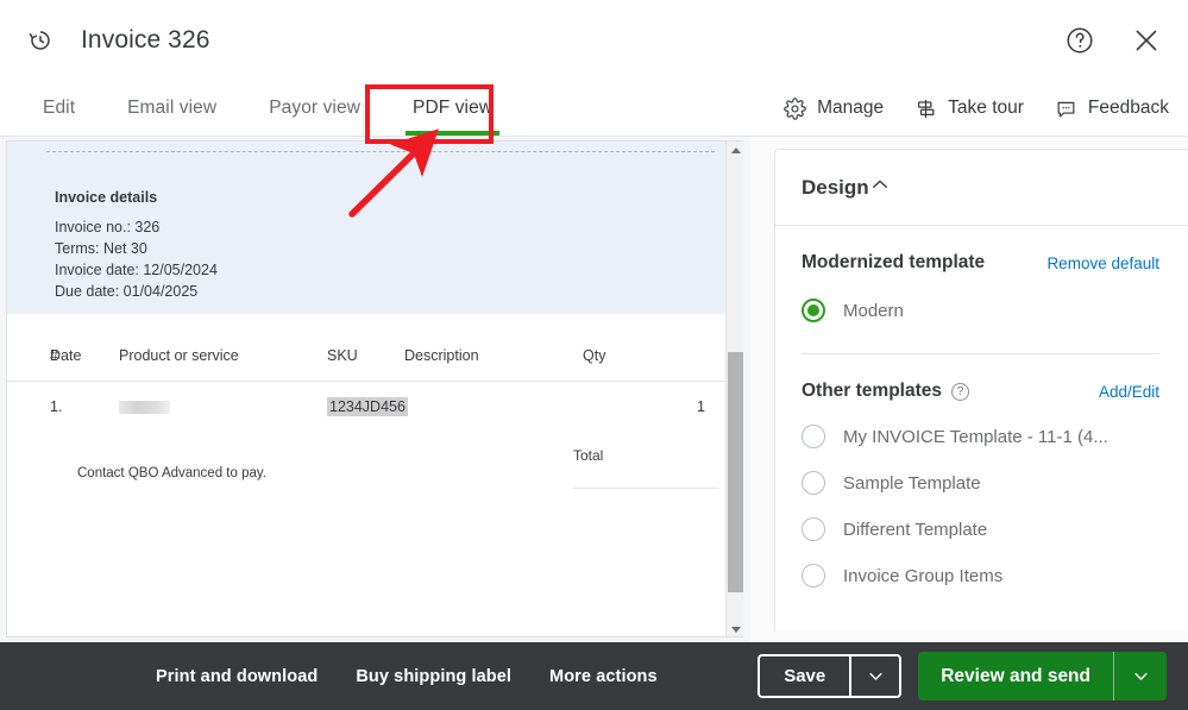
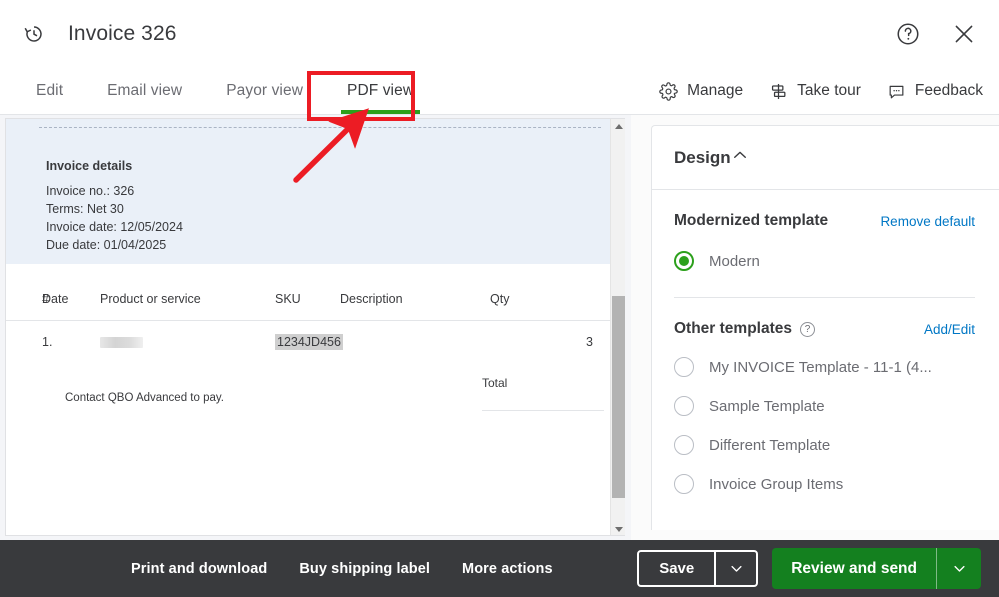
  Invoice 326
  Edit
  Email view
  Payor view
  PDF view
  Manage
  Take tour
  Feedback
  Invoice details
  Invoice no.: 326
  Terms: Net 30
  Invoice date: 12/05/2024
  Due date: 01/04/2025
  #	Date	Product or service	SKU	Description	Qty
- 1.			1234JD456		1
+ 1.			1234JD456		3
  Contact QBO Advanced to pay.
  Total
  Design
  Modernized template
  Remove default
  Modern
  Other templates
  ?
  Add/Edit
  My INVOICE Template - 11-1 (4...
  Sample Template
  Different Template
  Invoice Group Items
  Print and download
  Buy shipping label
  More actions
  Save
  Review and send
